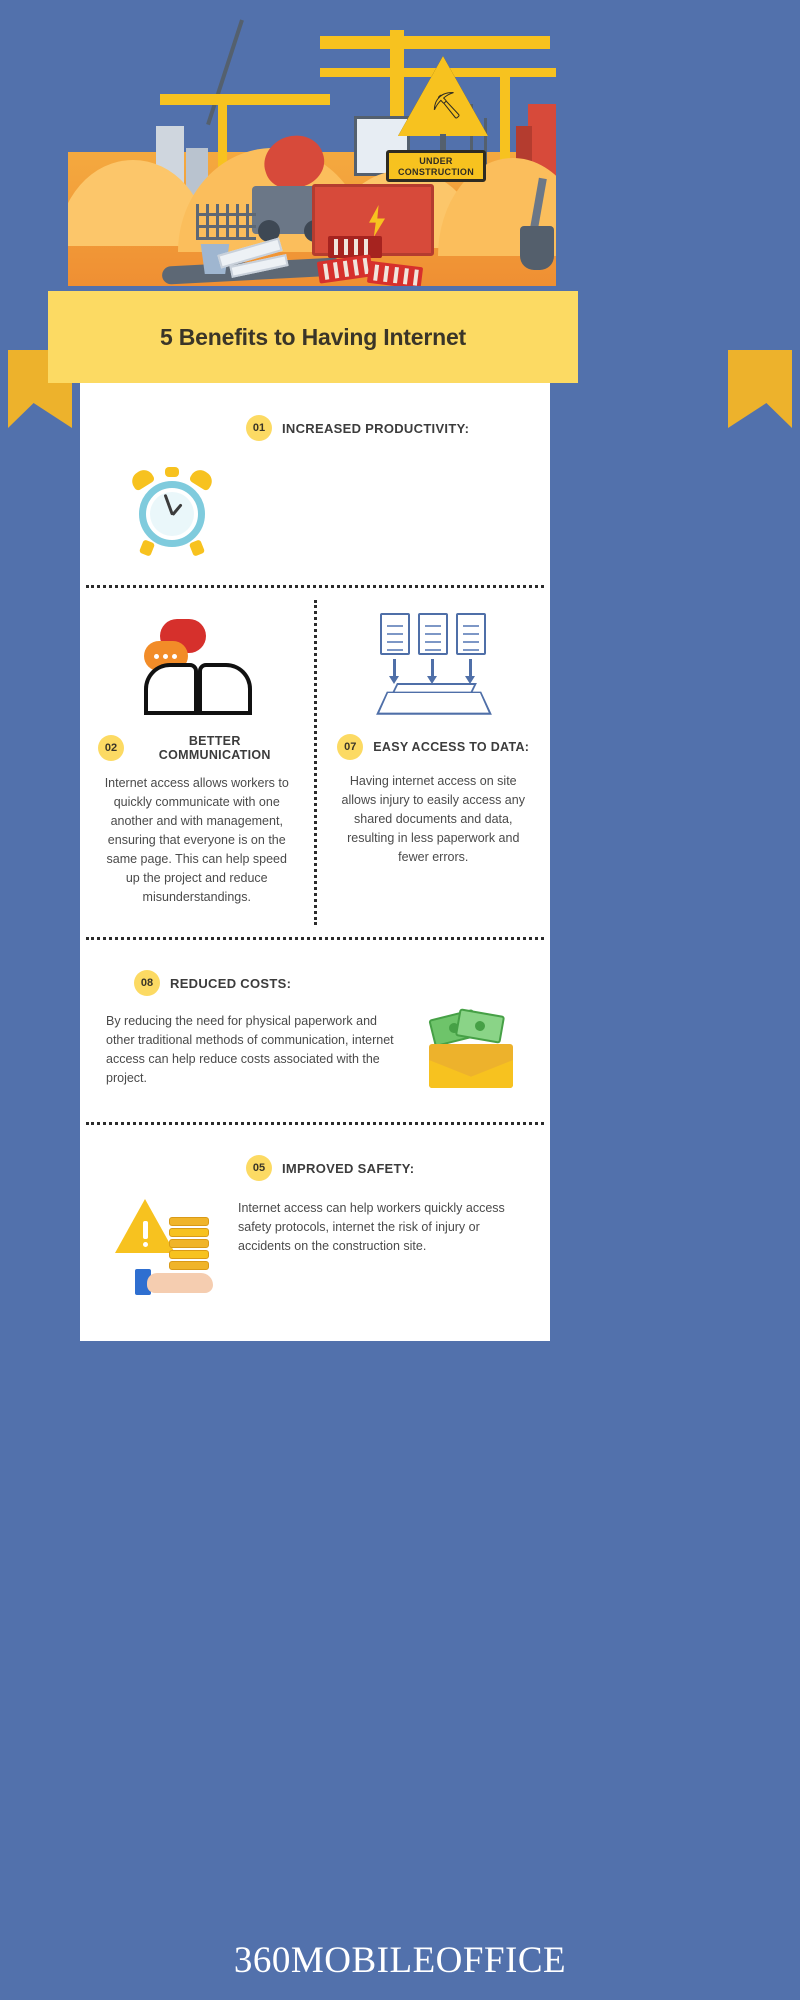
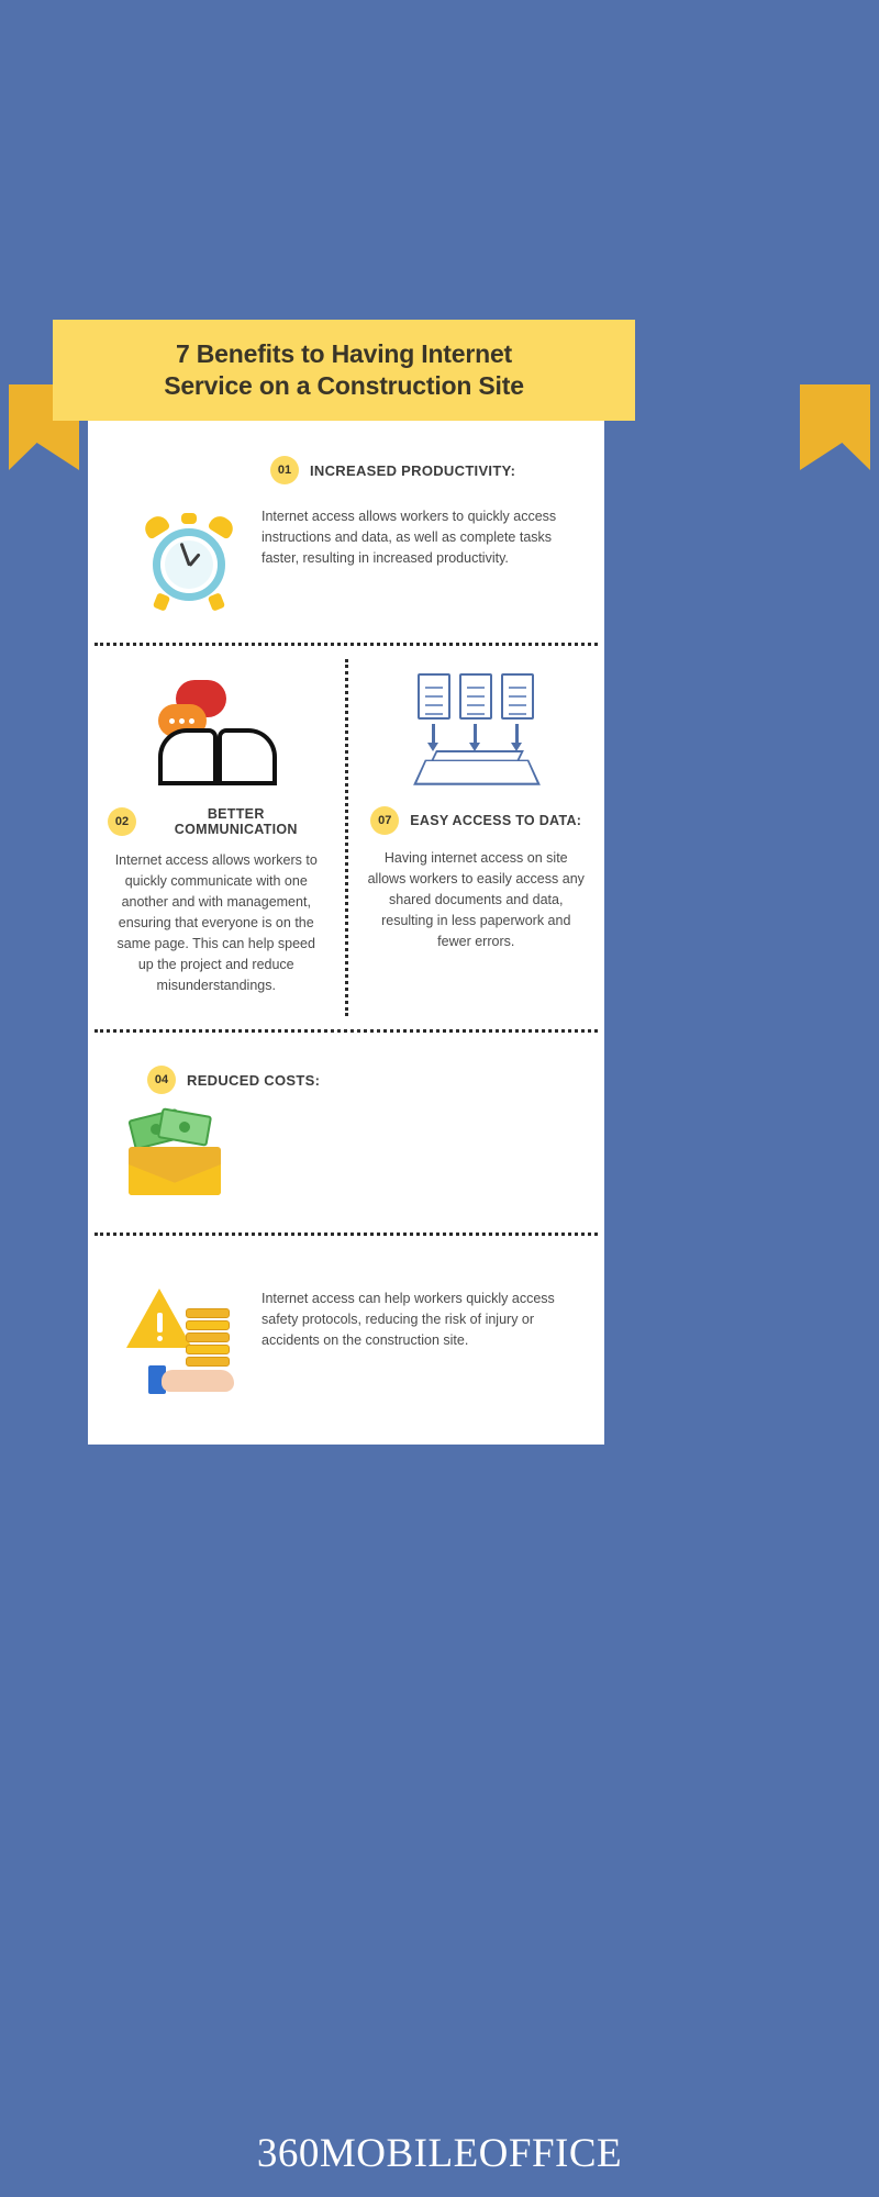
- ⛏
- UNDER CONSTRUCTION
- 5 Benefits to Having Internet
+ 7 Benefits to Having Internet
+ Service on a Construction Site
  01
  INCREASED PRODUCTIVITY:
+ Internet access allows workers to quickly access instructions and data, as well as complete tasks faster, resulting in increased productivity.
  02
  BETTER COMMUNICATION
  Internet access allows workers to quickly communicate with one another and with management, ensuring that everyone is on the same page. This can help speed up the project and reduce misunderstandings.
  07
  EASY ACCESS TO DATA:
- Having internet access on site allows injury to easily access any shared documents and data, resulting in less paperwork and fewer errors.
+ Having internet access on site allows workers to easily access any shared documents and data, resulting in less paperwork and fewer errors.
- 08
+ 04
  REDUCED COSTS:
- By reducing the need for physical paperwork and other traditional methods of communication, internet access can help reduce costs associated with the project.
- 05
- IMPROVED SAFETY:
- Internet access can help workers quickly access safety protocols, internet the risk of injury or accidents on the construction site.
+ Internet access can help workers quickly access safety protocols, reducing the risk of injury or accidents on the construction site.
  360MOBILEOFFICE
